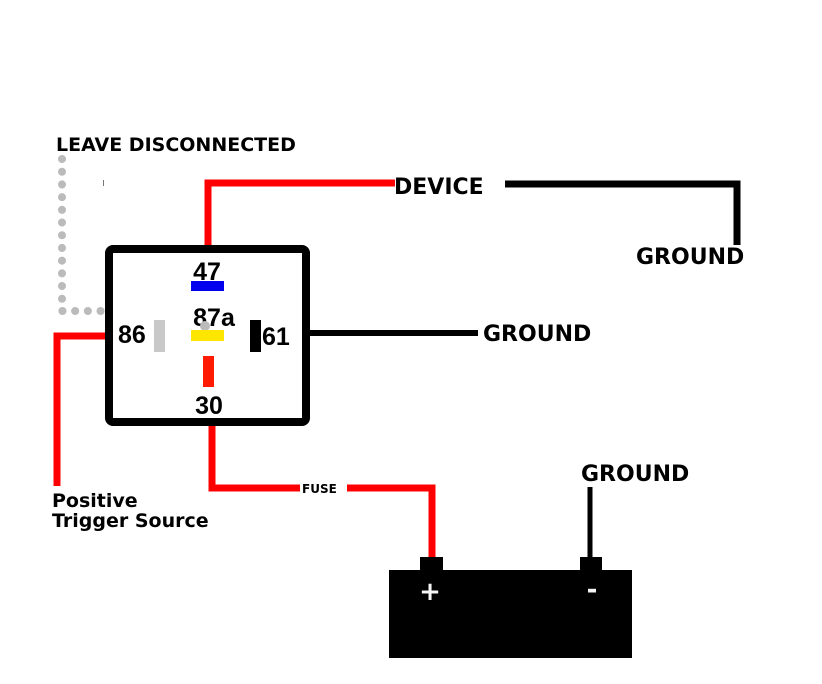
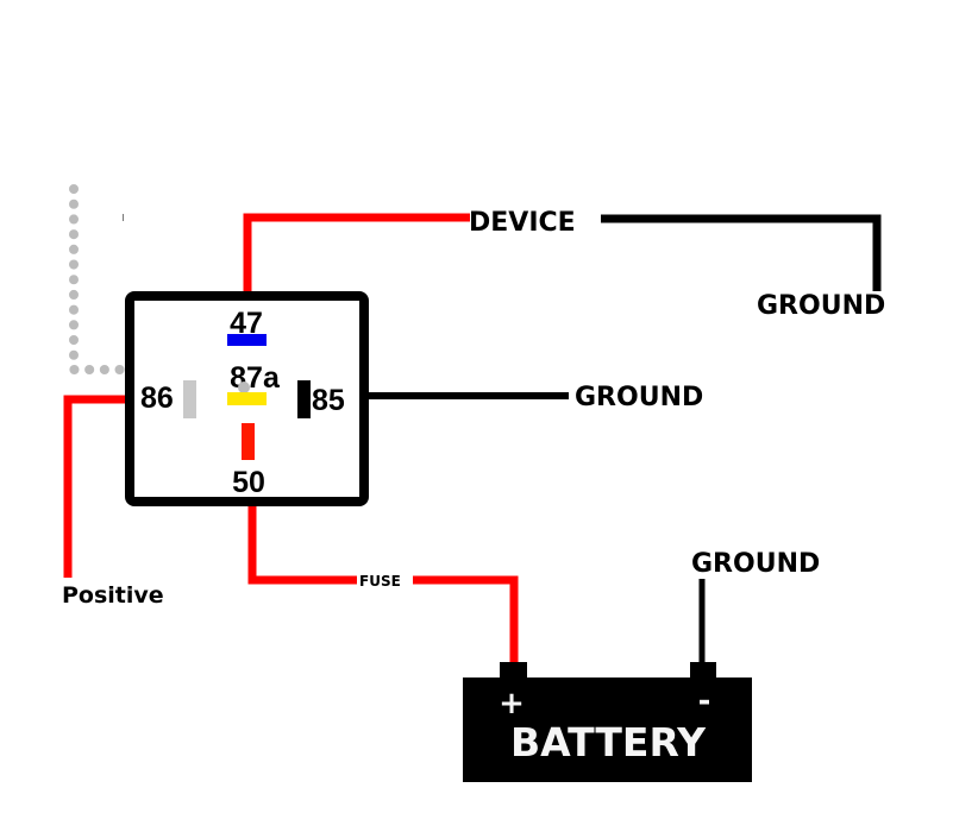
- LEAVE DISCONNECTED
  DEVICE
  GROUND
  GROUND
  Positive
- Trigger Source
  FUSE
  GROUND
  47
  87a
  86
- 61
+ 85
- 30
+ 50
  +
  -
+ BATTERY
